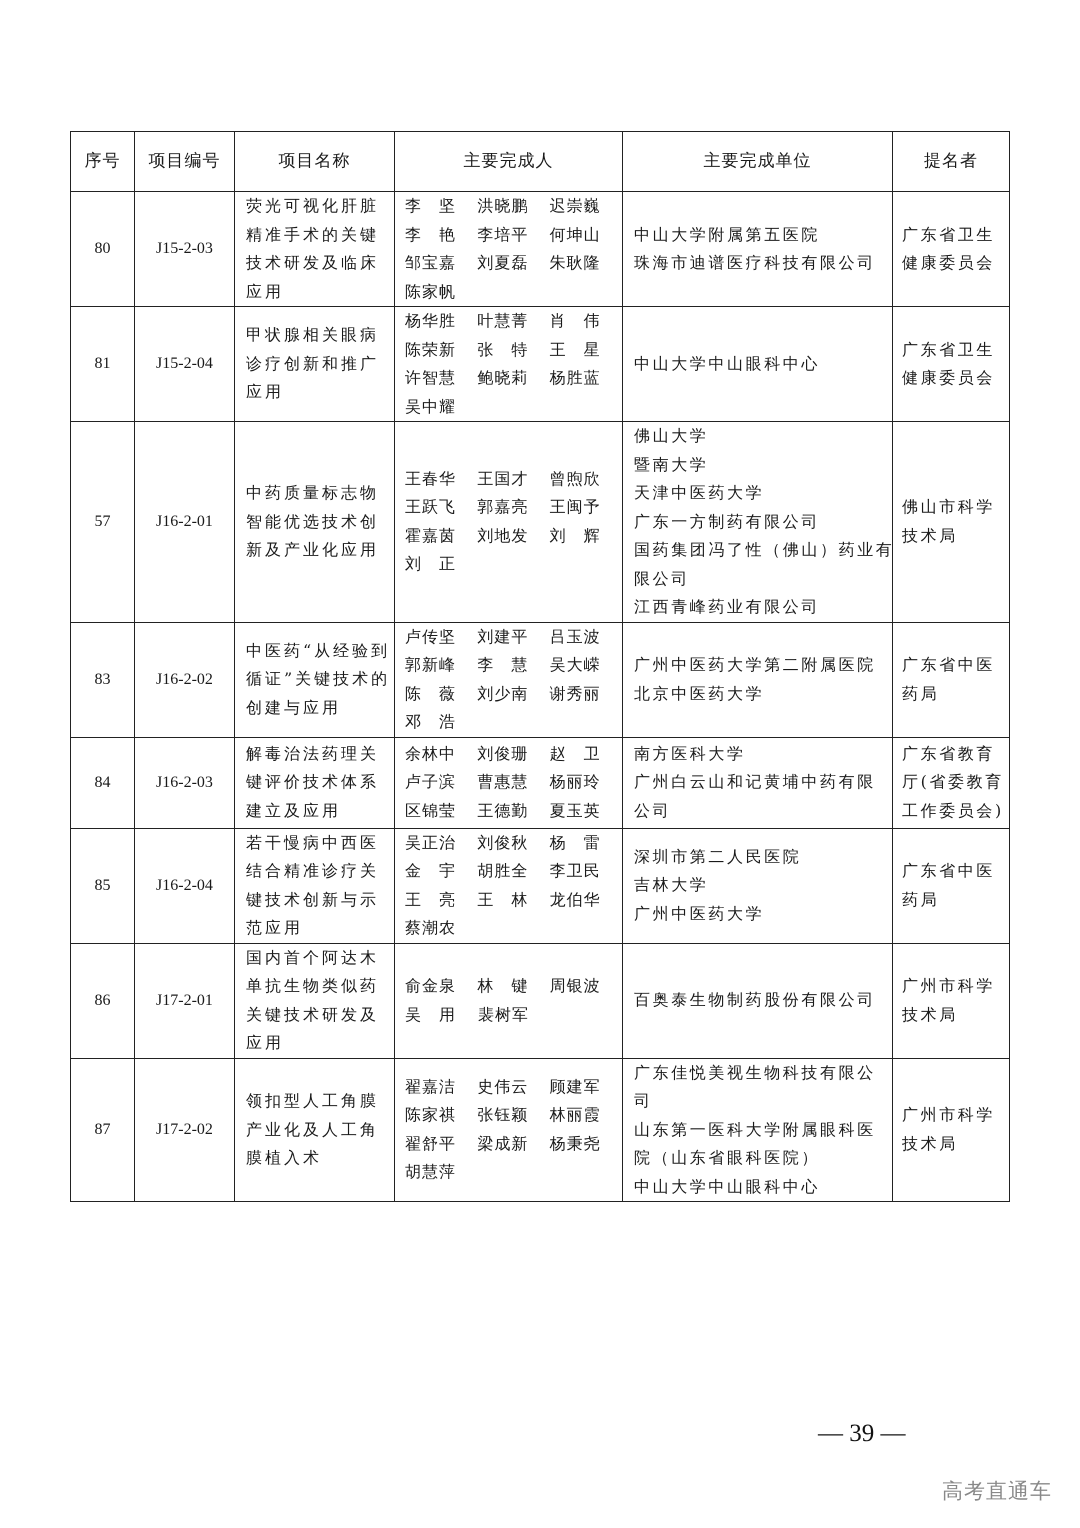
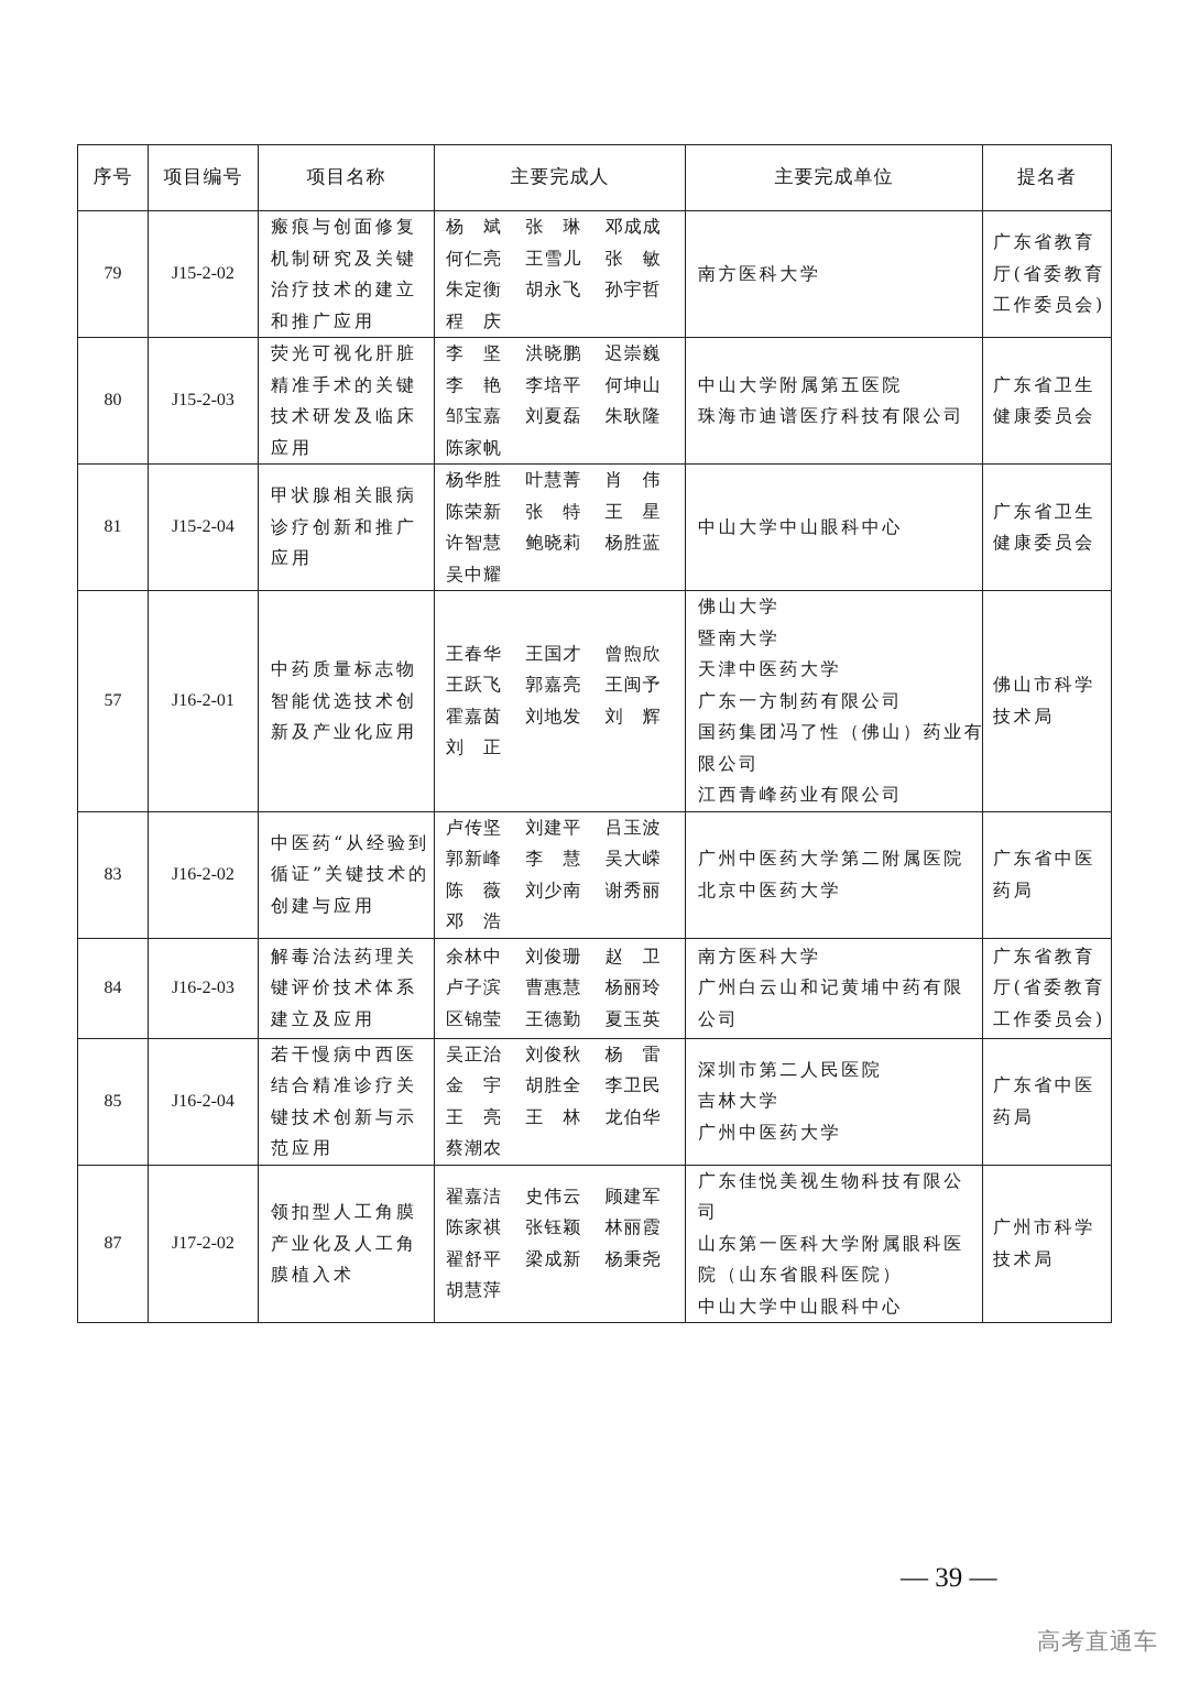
  序号	项目编号	项目名称	主要完成人	主要完成单位	提名者
+ 79	J15-2-02	瘢痕与创面修复机制研究及关键治疗技术的建立和推广应用	杨 斌 张 琳 邓成成何仁亮 王雪儿 张 敏朱定衡 胡永飞 孙宇哲程 庆	南方医科大学	广东省教育厅(省委教育工作委员会)
  80	J15-2-03	荧光可视化肝脏精准手术的关键技术研发及临床应用	李 坚 洪晓鹏 迟崇巍李 艳 李培平 何坤山邹宝嘉 刘夏磊 朱耿隆陈家帆	中山大学附属第五医院珠海市迪谱医疗科技有限公司	广东省卫生健康委员会
  81	J15-2-04	甲状腺相关眼病诊疗创新和推广应用	杨华胜 叶慧菁 肖 伟陈荣新 张 特 王 星许智慧 鲍晓莉 杨胜蓝吴中耀	中山大学中山眼科中心	广东省卫生健康委员会
  57	J16-2-01	中药质量标志物智能优选技术创新及产业化应用	王春华 王国才 曾煦欣王跃飞 郭嘉亮 王闽予霍嘉茵 刘地发 刘 辉刘 正	佛山大学暨南大学天津中医药大学广东一方制药有限公司国药集团冯了性（佛山）药业有限公司江西青峰药业有限公司	佛山市科学技术局
  83	J16-2-02	中医药“从经验到循证”关键技术的创建与应用	卢传坚 刘建平 吕玉波郭新峰 李 慧 吴大嵘陈 薇 刘少南 谢秀丽邓 浩	广州中医药大学第二附属医院北京中医药大学	广东省中医药局
  84	J16-2-03	解毒治法药理关键评价技术体系建立及应用	余林中 刘俊珊 赵 卫卢子滨 曹惠慧 杨丽玲区锦莹 王德勤 夏玉英	南方医科大学广州白云山和记黄埔中药有限公司	广东省教育厅(省委教育工作委员会)
  85	J16-2-04	若干慢病中西医结合精准诊疗关键技术创新与示范应用	吴正治 刘俊秋 杨 雷金 宇 胡胜全 李卫民王 亮 王 林 龙伯华蔡潮农	深圳市第二人民医院吉林大学广州中医药大学	广东省中医药局
- 86	J17-2-01	国内首个阿达木单抗生物类似药关键技术研发及应用	俞金泉 林 键 周银波吴 用 裴树军	百奥泰生物制药股份有限公司	广州市科学技术局
  87	J17-2-02	领扣型人工角膜产业化及人工角膜植入术	翟嘉洁 史伟云 顾建军陈家祺 张钰颖 林丽霞翟舒平 梁成新 杨秉尧胡慧萍	广东佳悦美视生物科技有限公司山东第一医科大学附属眼科医院（山东省眼科医院）中山大学中山眼科中心	广州市科学技术局
  — 39 —
  高考直通车
